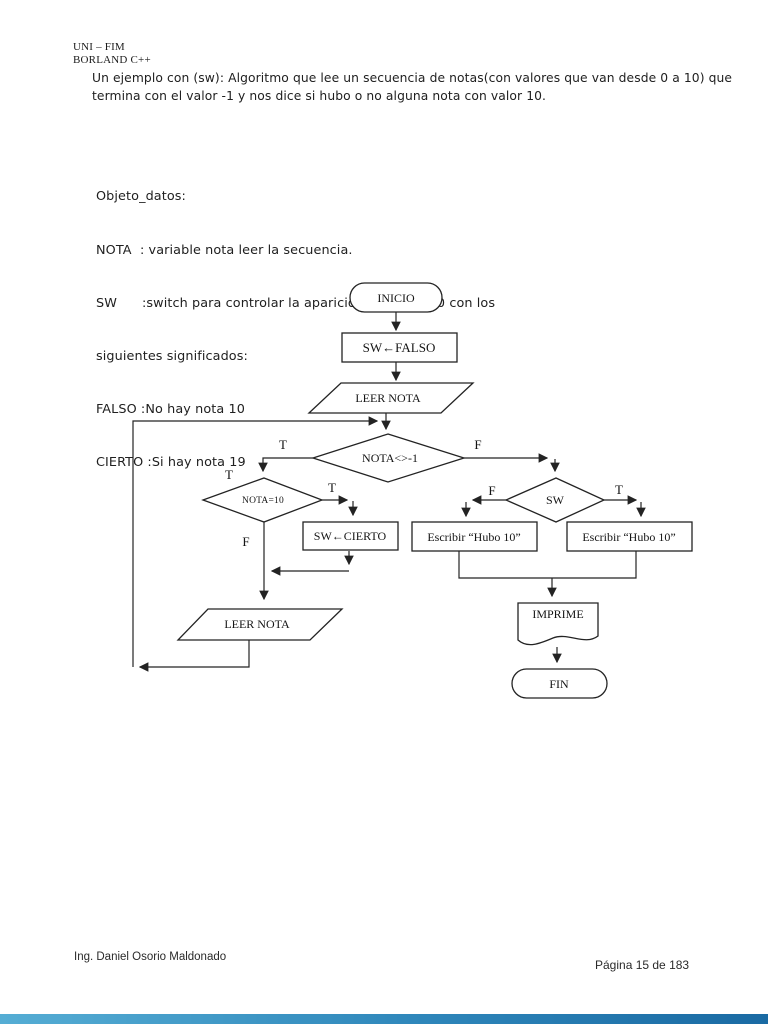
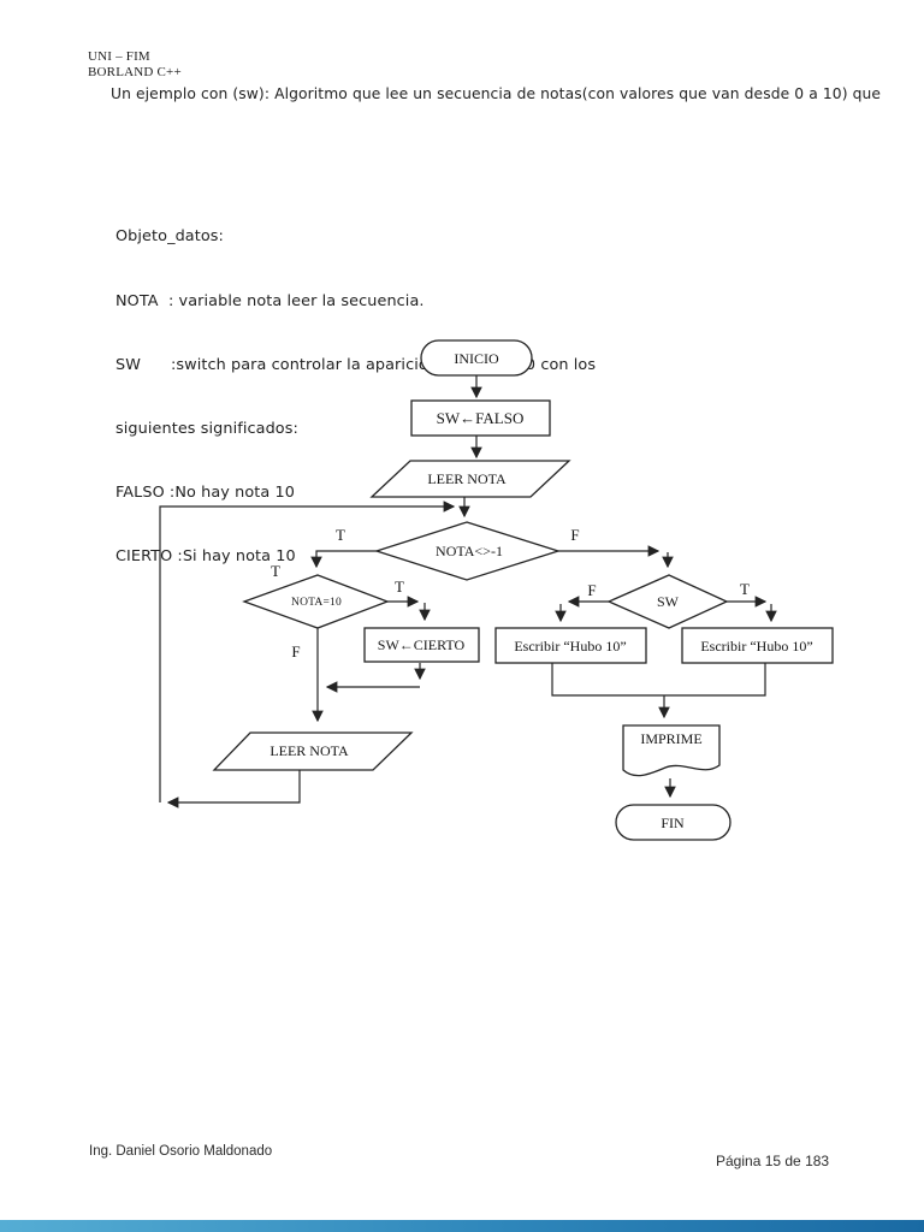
  UNI – FIM
  BORLAND C++
  Un ejemplo con (sw): Algoritmo que lee un secuencia de notas(con valores que van desde 0 a 10) que
- termina con el valor -1 y nos dice si hubo o no alguna nota con valor 10.
  Objeto_datos:
  NOTA : variable nota leer la secuencia.
  SW :switch para controlar la aparici con los
  siguientes significados:
  FALSO :No hay nota 10
- CIERTO :Si hay nota 19
+ CIERTO :Si hay nota 10
  INICIO
  SW←FALSO
  LEER NOTA
  NOTA<>-1
  NOTA=10
  SW←CIERTO
  SW
  Escribir “Hubo 10”
  Escribir “Hubo 10”
  LEER NOTA
  IMPRIME
  FIN
  T
  F
  T
  T
  F
  F
  T
  Ing. Daniel Osorio Maldonado
  Página 15 de 183
